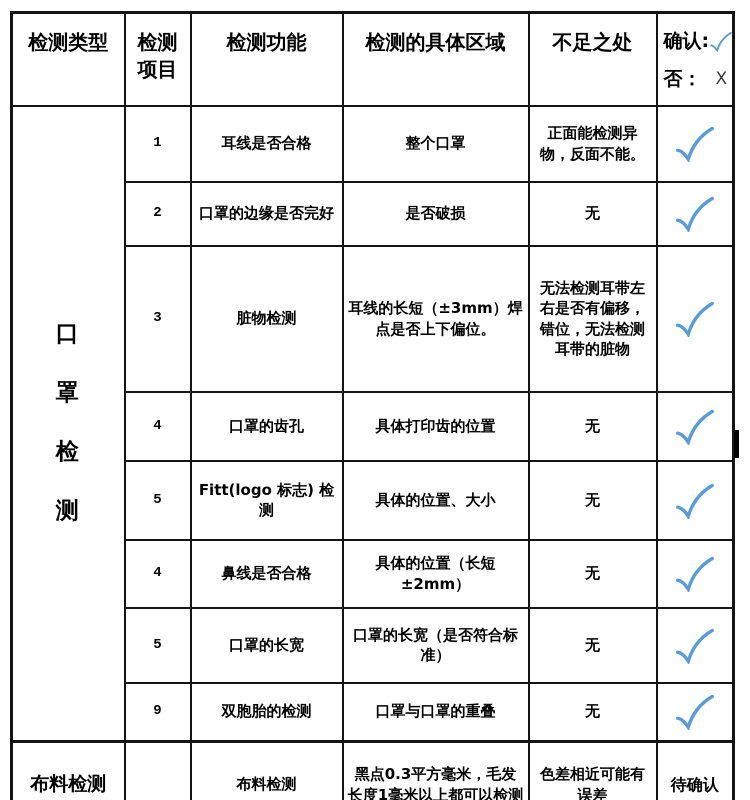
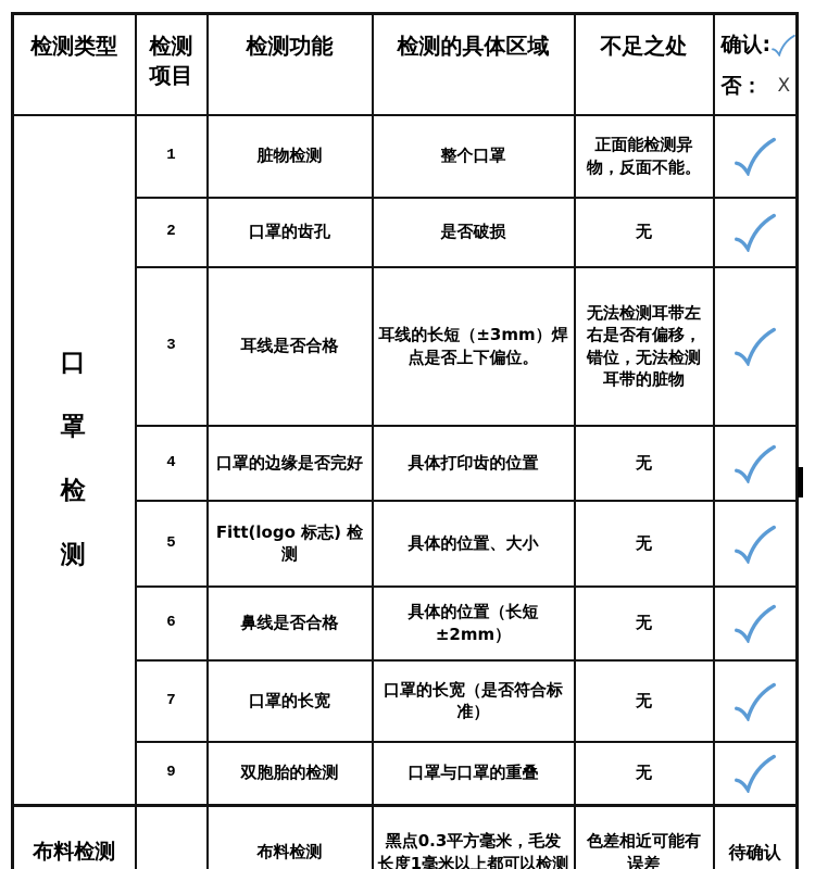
  检测类型	检测 项目	检测功能	检测的具体区域	不足之处	确认: 否： X
- 口 罩 检 测	1	耳线是否合格	整个口罩	正面能检测异物，反面不能。
+ 口 罩 检 测	1	脏物检测	整个口罩	正面能检测异物，反面不能。
- 2	口罩的边缘是否完好	是否破损	无
+ 2	口罩的齿孔	是否破损	无
- 3	脏物检测	耳线的长短（±3mm）焊点是否上下偏位。	无法检测耳带左右是否有偏移，错位，无法检测耳带的脏物
+ 3	耳线是否合格	耳线的长短（±3mm）焊点是否上下偏位。	无法检测耳带左右是否有偏移，错位，无法检测耳带的脏物
- 4	口罩的齿孔	具体打印齿的位置	无
+ 4	口罩的边缘是否完好	具体打印齿的位置	无
  5	Fitt(logo 标志) 检测	具体的位置、大小	无
- 4	鼻线是否合格	具体的位置（长短±2mm）	无
+ 6	鼻线是否合格	具体的位置（长短±2mm）	无
- 5	口罩的长宽	口罩的长宽（是否符合标准）	无
+ 7	口罩的长宽	口罩的长宽（是否符合标准）	无
  9	双胞胎的检测	口罩与口罩的重叠	无
  布料检测		布料检测	黑点0.3平方毫米，毛发长度1毫米以上都可以检测	色差相近可能有误差	待确认
